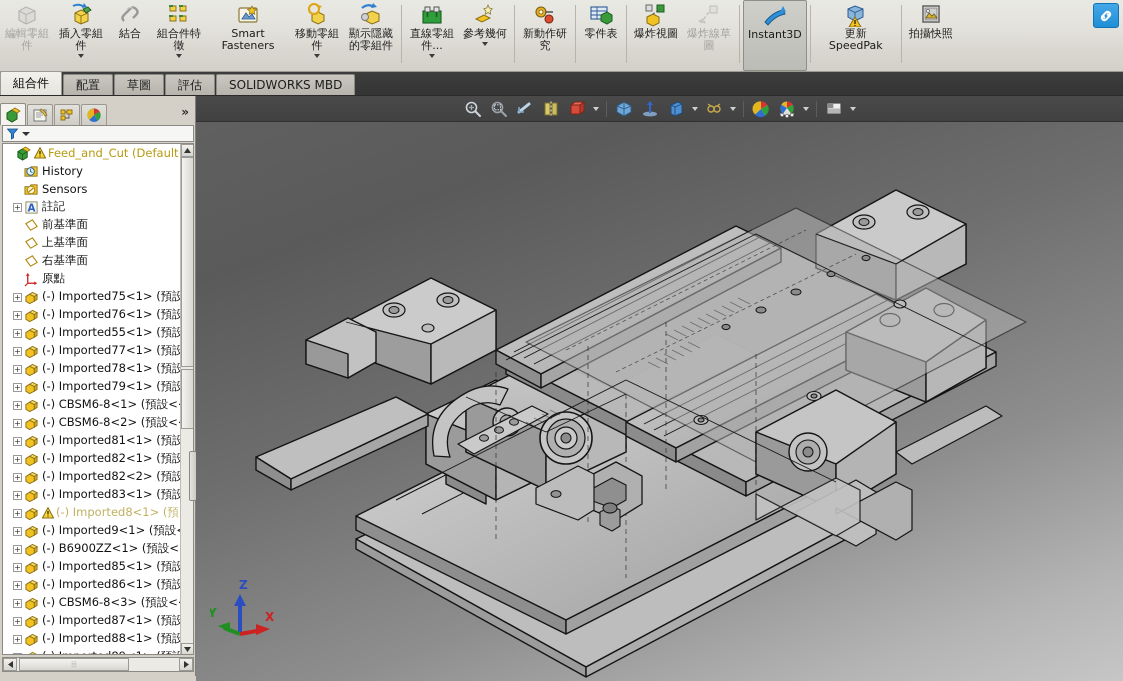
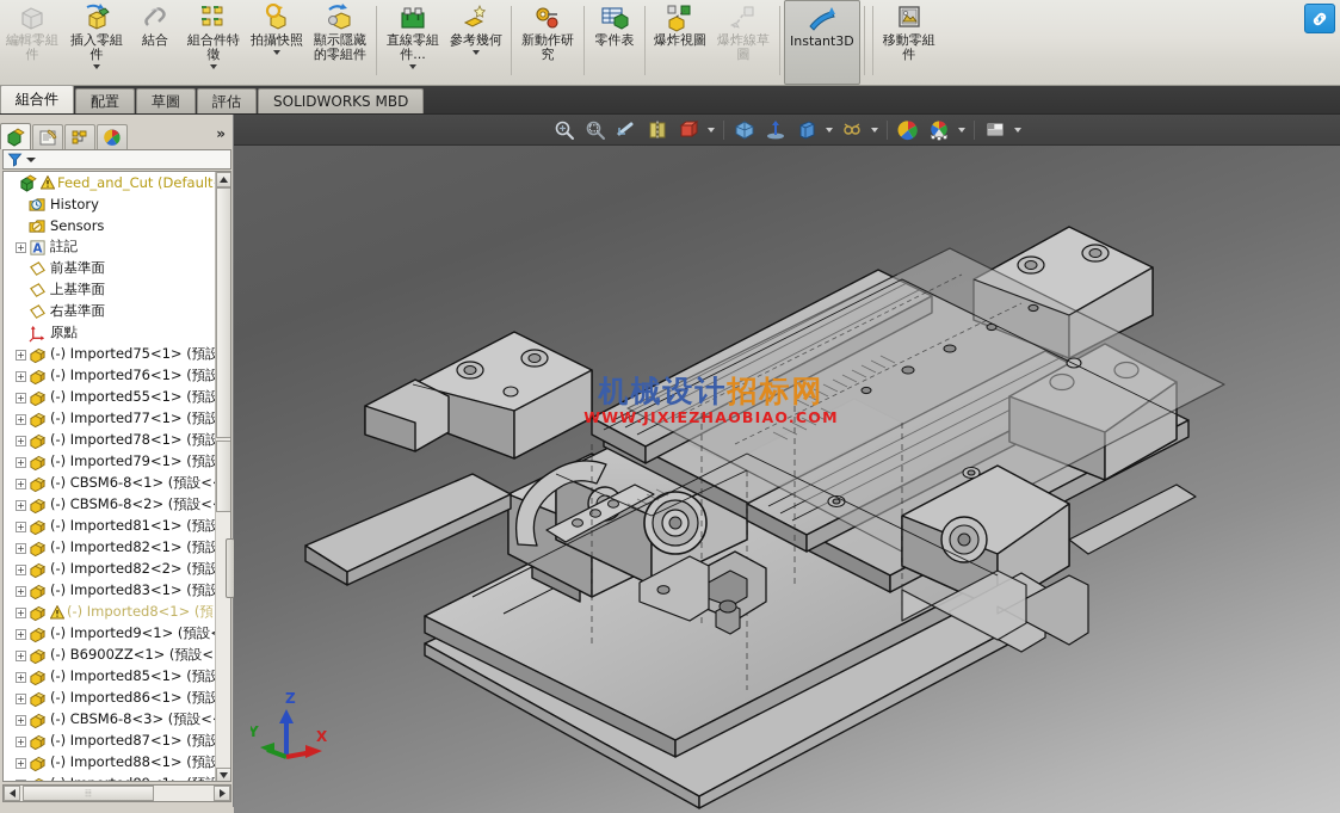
  編輯零組件
  插入零組件
  結合
  組合件特徵
- Smart Fasteners
- 移動零組件
+ 拍攝快照
  顯示隱藏的零組件
  直線零組件...
  參考幾何
  新動作研究
  零件表
  爆炸視圖
  爆炸線草圖
  Instant3D
- 更新 SpeedPak
- 拍攝快照
+ 移動零組件
  組合件
  配置
  草圖
  評估
  SOLIDWORKS MBD
  »
  Feed_and_Cut (Default
  History
  Sensors
  +
  A
  註記
  前基準面
  上基準面
  右基準面
  原點
  +
  (-) Imported75<1> (預設
  +
  (-) Imported76<1> (預設
  +
  (-) Imported55<1> (預設
  +
  (-) Imported77<1> (預設
  +
  (-) Imported78<1> (預設
  +
  (-) Imported79<1> (預設
  +
  (-) CBSM6-8<1> (預設<
  +
  (-) CBSM6-8<2> (預設<
  +
  (-) Imported81<1> (預設
  +
  (-) Imported82<1> (預設
  +
  (-) Imported82<2> (預設
  +
  (-) Imported83<1> (預設
  +
  (-) Imported8<1> (預
  +
  (-) Imported9<1> (預設
  +
  (-) B6900ZZ<1> (預設<
  +
  (-) Imported85<1> (預設
  +
  (-) Imported86<1> (預設
  +
  (-) CBSM6-8<3> (預設<
  +
  (-) Imported87<1> (預設
  +
  (-) Imported88<1> (預設
  ⦙⦙⦙
  Z
  Y
  X
+ 机械设计招标网
+ WWW.JIXIEZHAOBIAO.COM
